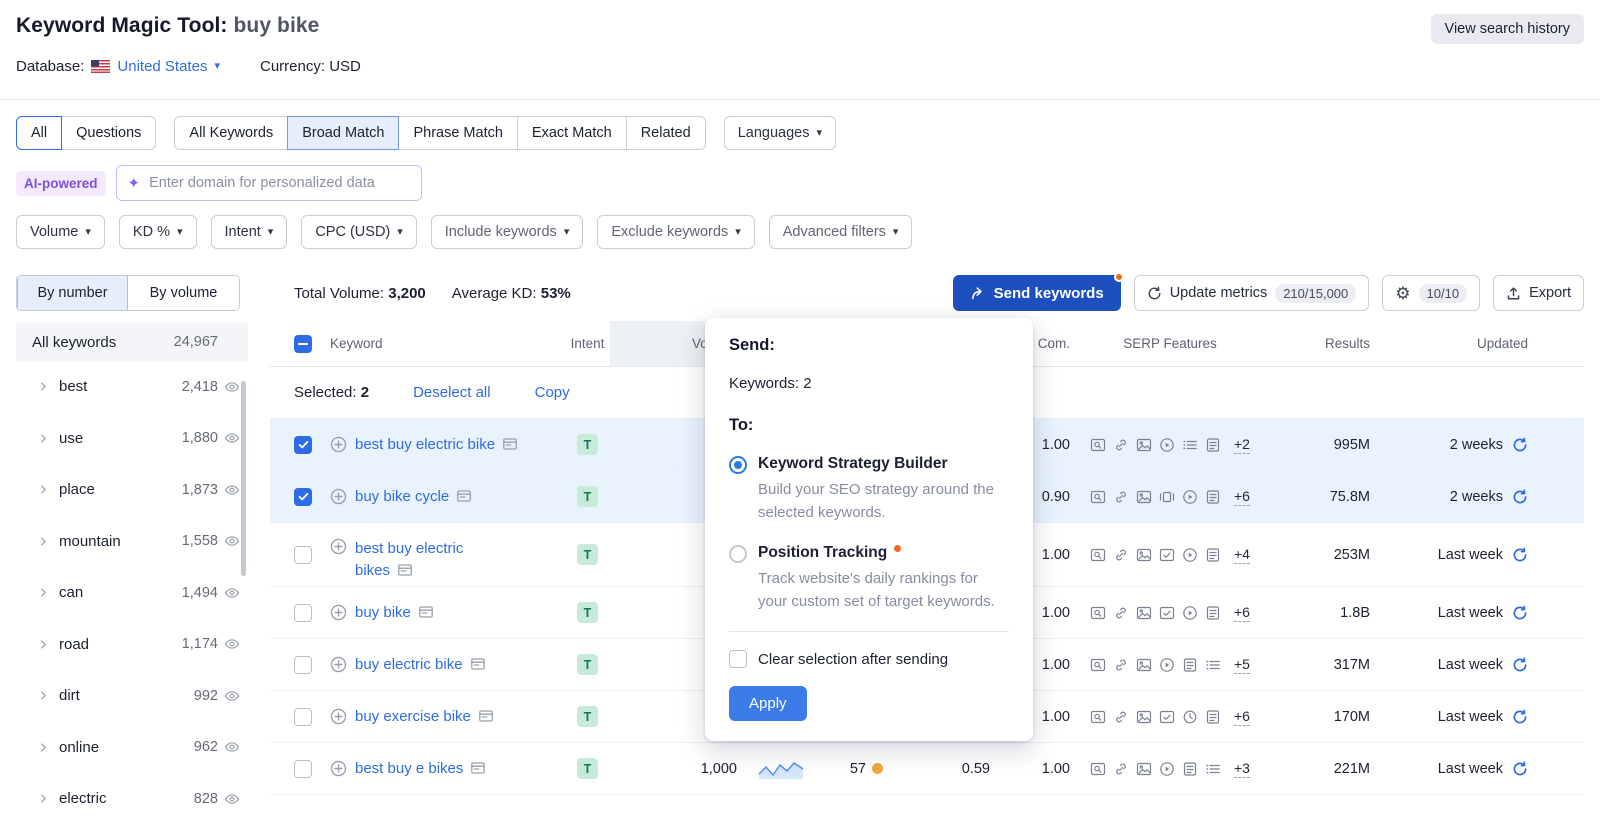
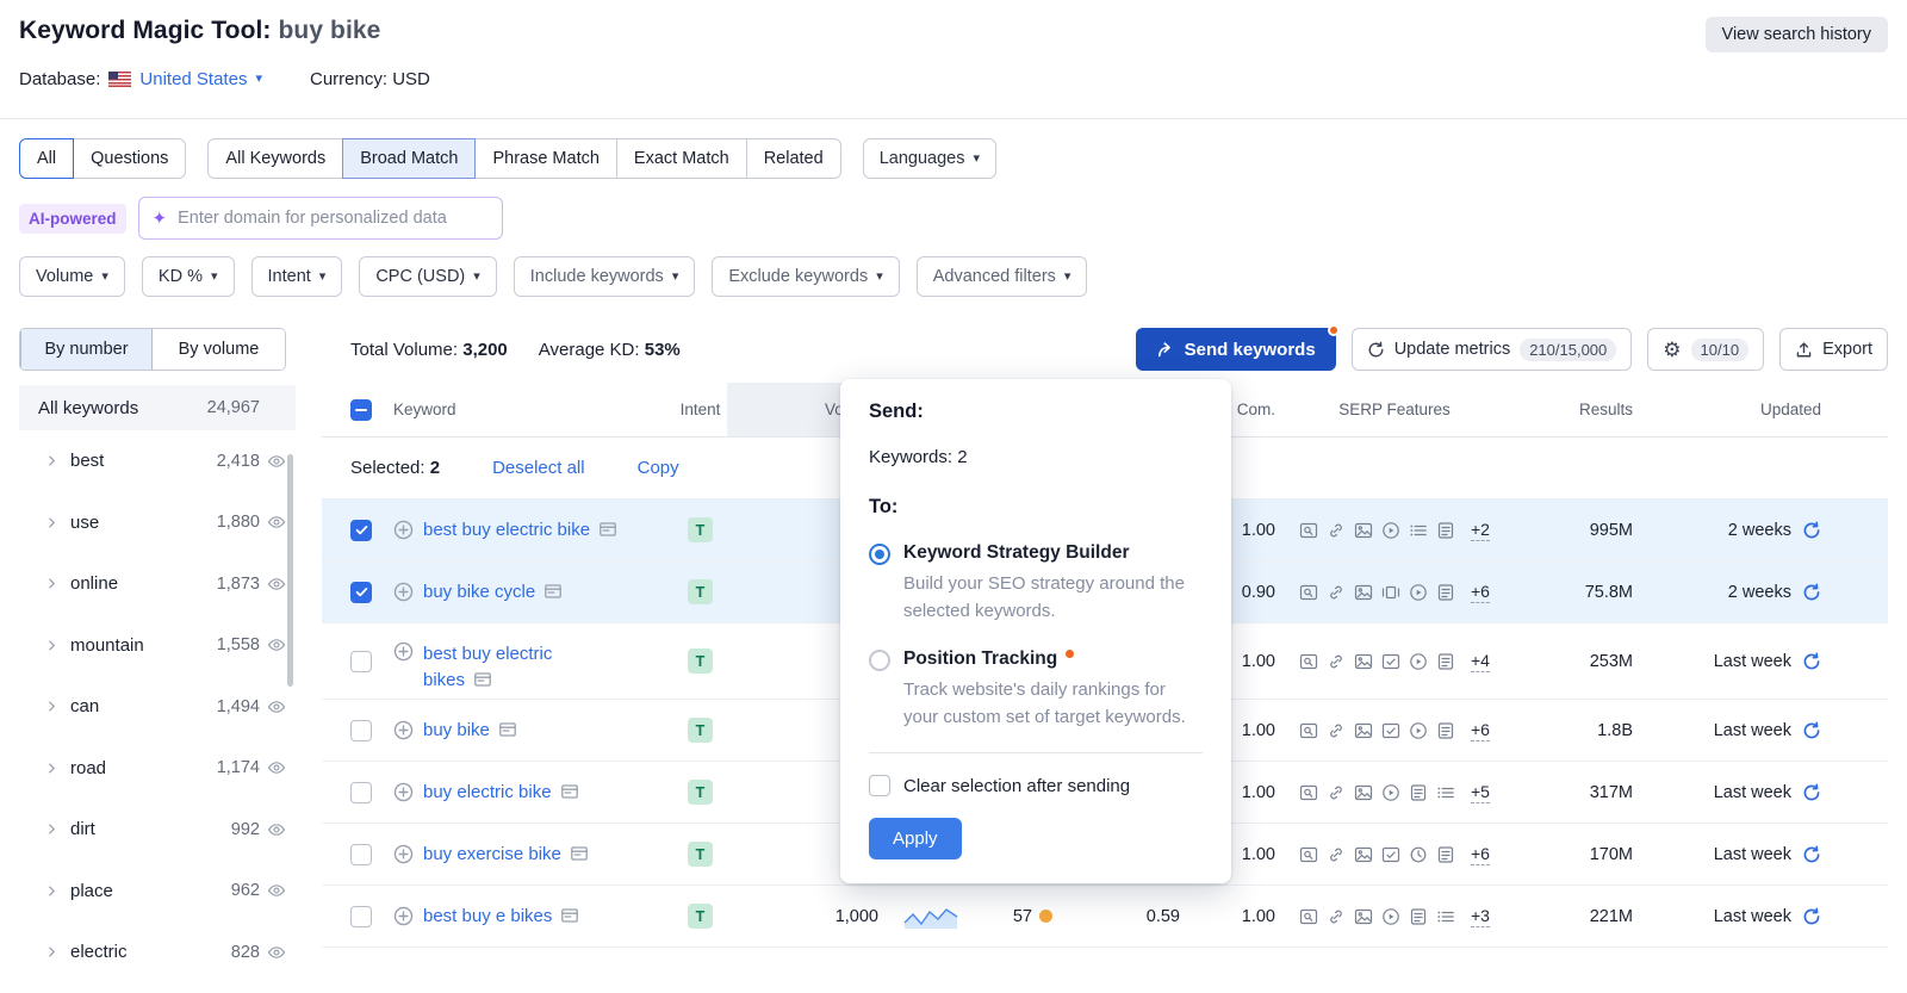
  Keyword Magic Tool: buy bike
  View search history
  Database:
  United States
  ▾
  Currency: USD
  All
  Questions
  All Keywords
  Broad Match
  Phrase Match
  Exact Match
  Related
  Languages
  ▾
  AI-powered
  ✦
  Enter domain for personalized data
  Volume
  ▾
  KD %
  ▾
  Intent
  ▾
  CPC (USD)
  ▾
  Include keywords
  ▾
  Exclude keywords
  ▾
  Advanced filters
  ▾
  By number
  By volume
  All keywords
  24,967
  best
  2,418
  use
  1,880
- place
+ online
  1,873
  mountain
  1,558
  can
  1,494
  road
  1,174
  dirt
  992
- online
+ place
  962
  electric
  828
  Total Volume: 3,200 Average KD: 53%
  Send keywords
  Update metrics
  210/15,000
  ⚙
  10/10
  Export
  Keyword
  Intent
  Com.
  SERP Features
  Results
  Updated
  Selected: 2
  Deselect all
  Copy
  best buy electric bike
  T
  1.00
  +2
  995M
  2 weeks
  buy bike cycle
  T
  0.90
  +6
  75.8M
  2 weeks
  best buy electric bikes
  T
  1.00
  +4
  253M
  Last week
  buy bike
  T
  1.00
  +6
  1.8B
  Last week
  buy electric bike
  T
  1.00
  +5
  317M
  Last week
  buy exercise bike
  T
  1.00
  +6
  170M
  Last week
  best buy e bikes
  T
  1,000
  57
  0.59
  1.00
  +3
  221M
  Last week
  Send:
  Keywords: 2
  To:
  Keyword Strategy Builder
  Build your SEO strategy around the selected keywords.
  Position Tracking
  Track website's daily rankings for your custom set of target keywords.
  Clear selection after sending
  Apply
